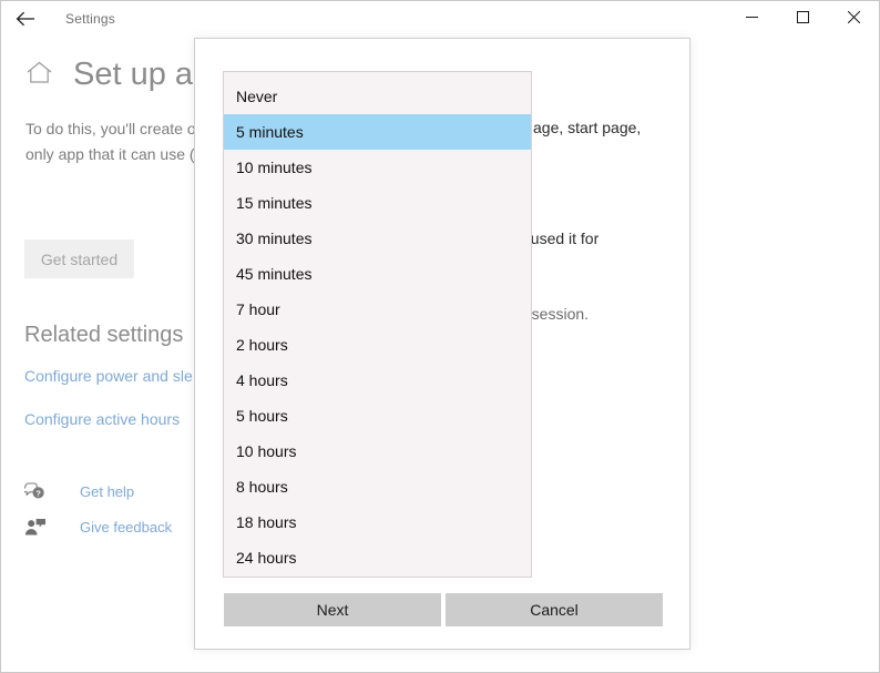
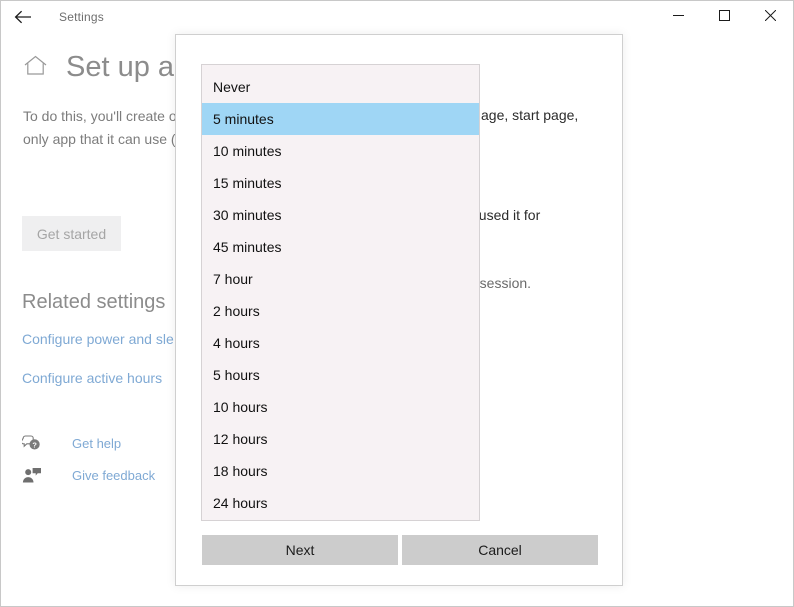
  Settings
  Set up a
  To do this, you'll create o
  only app that it can use (
  Get started
  Related settings
  Configure power and sle
  Configure active hours
  ?
  Get help
  Give feedback
  age, start page,
  used it for
  session.
  Next
  Cancel
  Never
  5 minutes
  10 minutes
  15 minutes
  30 minutes
  45 minutes
  7 hour
  2 hours
  4 hours
  5 hours
  10 hours
- 8 hours
+ 12 hours
  18 hours
  24 hours
